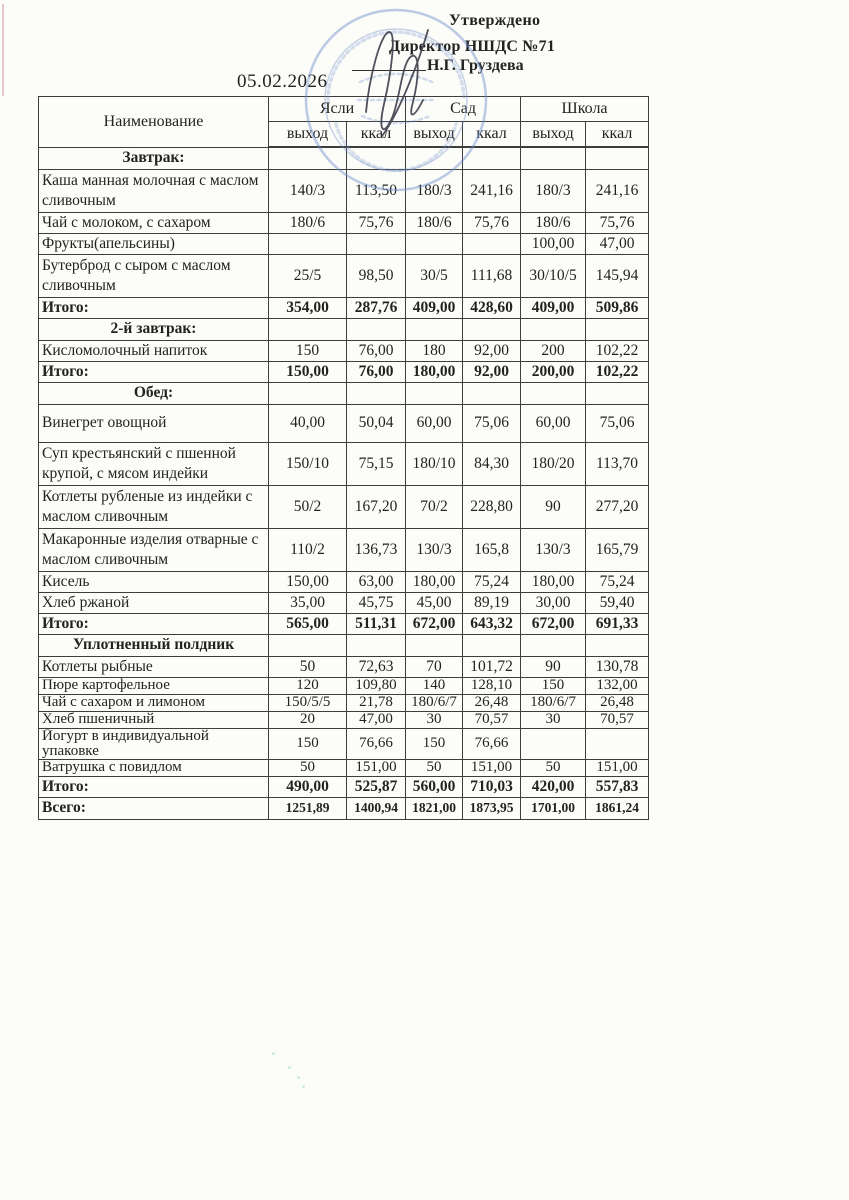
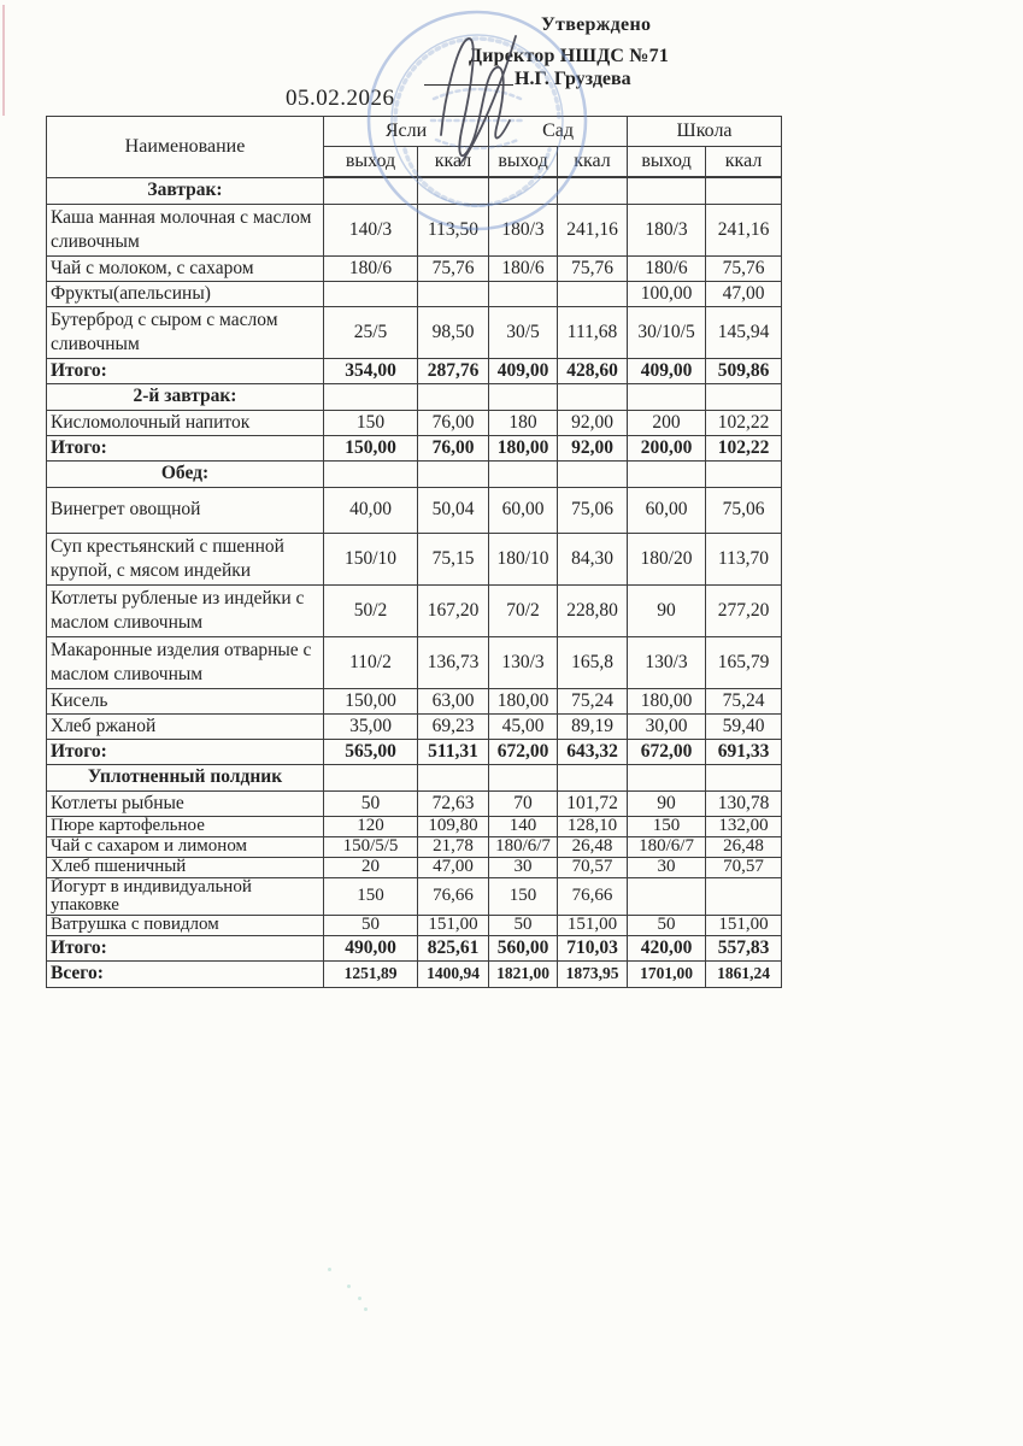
  Утверждено
  Дирктор НШДС №71
  Н.Г. Груздева
  05.02.2026
  Наименование	Ясли	Сад	Школа
  выход	ккал	выход	ккал	выход	ккал
  Завтрак:
  Каша манная молочная с маслом сливочным	140/3	113,50	180/3	241,16	180/3	241,16
  Чай с молоком, с сахаром	180/6	75,76	180/6	75,76	180/6	75,76
  Фрукты(апельсины)					100,00	47,00
  Бутерброд с сыром с маслом сливочным	25/5	98,50	30/5	111,68	30/10/5	145,94
  Итого:	354,00	287,76	409,00	428,60	409,00	509,86
  2-й завтрак:
  Кисломолочный напиток	150	76,00	180	92,00	200	102,22
  Итого:	150,00	76,00	180,00	92,00	200,00	102,22
  Обед:
  Винегрет овощной	40,00	50,04	60,00	75,06	60,00	75,06
  Суп крестьянский с пшенной крупой, с мясом индейки	150/10	75,15	180/10	84,30	180/20	113,70
  Котлеты рубленые из индейки с маслом сливочным	50/2	167,20	70/2	228,80	90	277,20
  Макаронные изделия отварные с маслом сливочным	110/2	136,73	130/3	165,8	130/3	165,79
  Кисель	150,00	63,00	180,00	75,24	180,00	75,24
- Хлеб ржаной	35,00	45,75	45,00	89,19	30,00	59,40
+ Хлеб ржаной	35,00	69,23	45,00	89,19	30,00	59,40
  Итого:	565,00	511,31	672,00	643,32	672,00	691,33
  Уплотненный полдник
  Котлеты рыбные	50	72,63	70	101,72	90	130,78
  Пюре картофельное	120	109,80	140	128,10	150	132,00
  Чай с сахаром и лимоном	150/5/5	21,78	180/6/7	26,48	180/6/7	26,48
  Хлеб пшеничный	20	47,00	30	70,57	30	70,57
  Йогурт в индивидуальной упаковке	150	76,66	150	76,66
  Ватрушка с повидлом	50	151,00	50	151,00	50	151,00
- Итого:	490,00	525,87	560,00	710,03	420,00	557,83
+ Итого:	490,00	825,61	560,00	710,03	420,00	557,83
  Всего:	1251,89	1400,94	1821,00	1873,95	1701,00	1861,24
